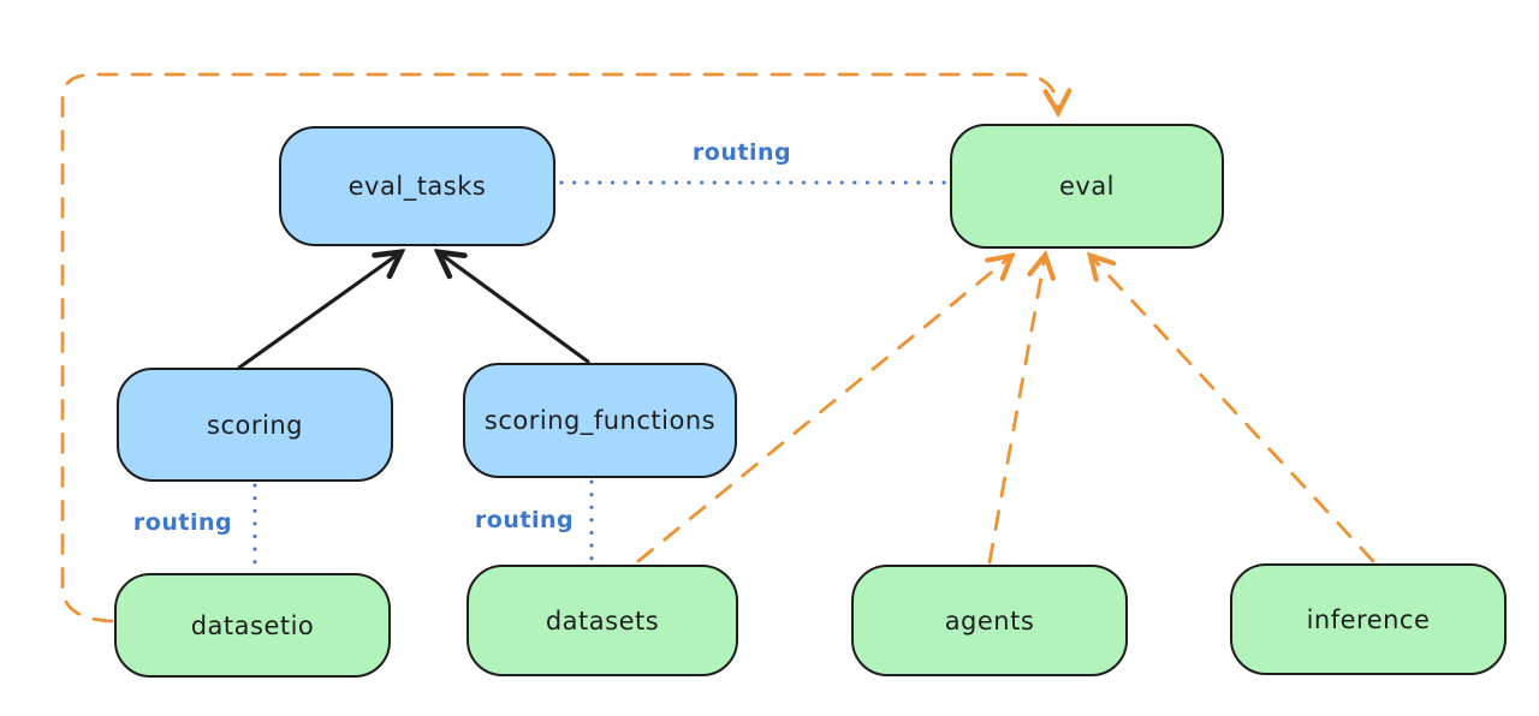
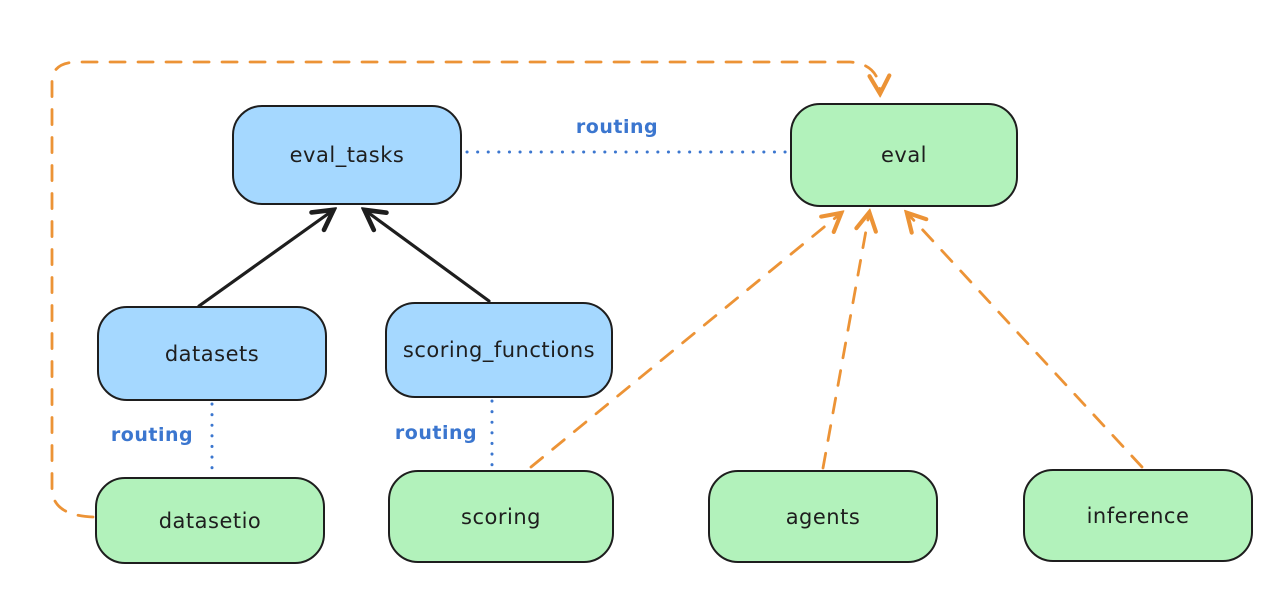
  eval_tasks
  eval
- scoring
+ datasets
  scoring_functions
  datasetio
- datasets
+ scoring
  agents
  inference
  routing
  routing
  routing
